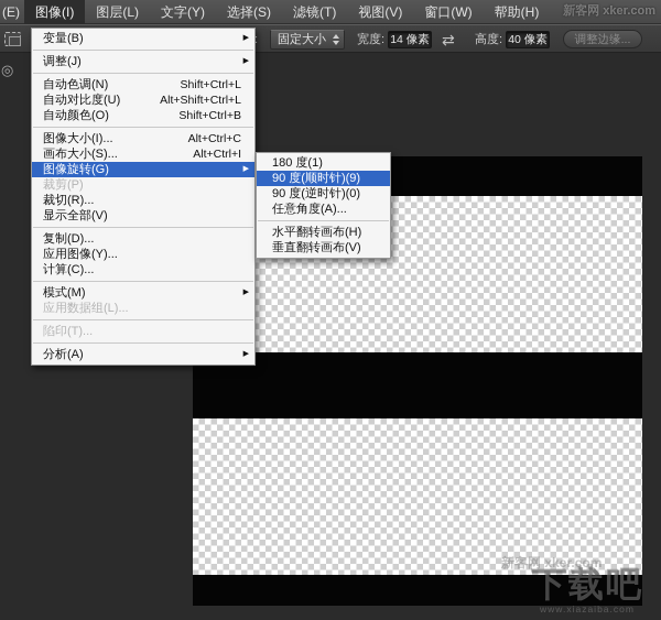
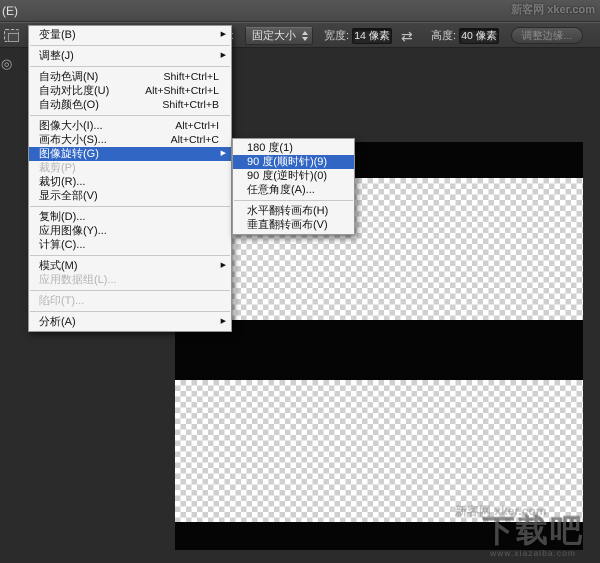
  (E)
- 图像(I)
- 图层(L)
- 文字(Y)
- 选择(S)
- 滤镜(T)
- 视图(V)
- 窗口(W)
- 帮助(H)
  新客网 xker.com
  固定大小
  宽度:
  14 像素
  ⇄
  高度:
  40 像素
  调整边缘...
  ◎
  新客网 xker.com
  下载吧
  www.xiazaiba.com
  变量(B)
  调整(J)
  自动色调(N)
  Shift+Ctrl+L
  自动对比度(U)
  Alt+Shift+Ctrl+L
  自动颜色(O)
  Shift+Ctrl+B
  图像大小(I)...
- Alt+Ctrl+C
+ Alt+Ctrl+I
  画布大小(S)...
- Alt+Ctrl+I
+ Alt+Ctrl+C
  图像旋转(G)
  裁剪(P)
  裁切(R)...
  显示全部(V)
  复制(D)...
  应用图像(Y)...
  计算(C)...
  模式(M)
  应用数据组(L)...
  陷印(T)...
  分析(A)
  180 度(1)
  90 度(顺时针)(9)
  90 度(逆时针)(0)
  任意角度(A)...
  水平翻转画布(H)
  垂直翻转画布(V)
